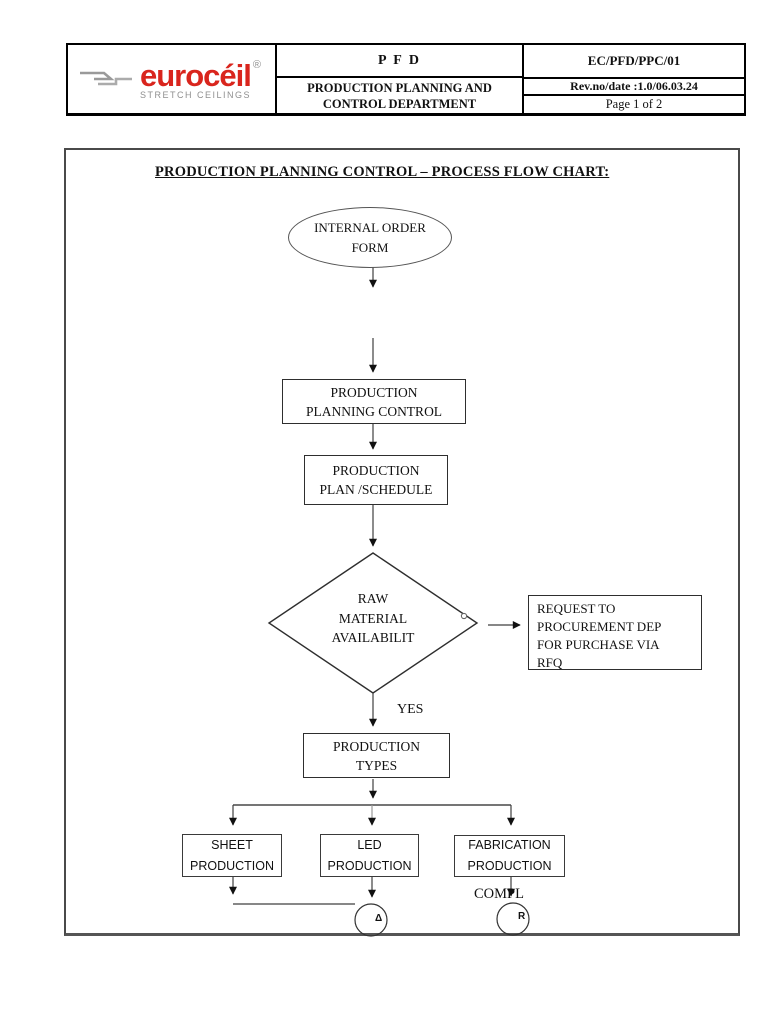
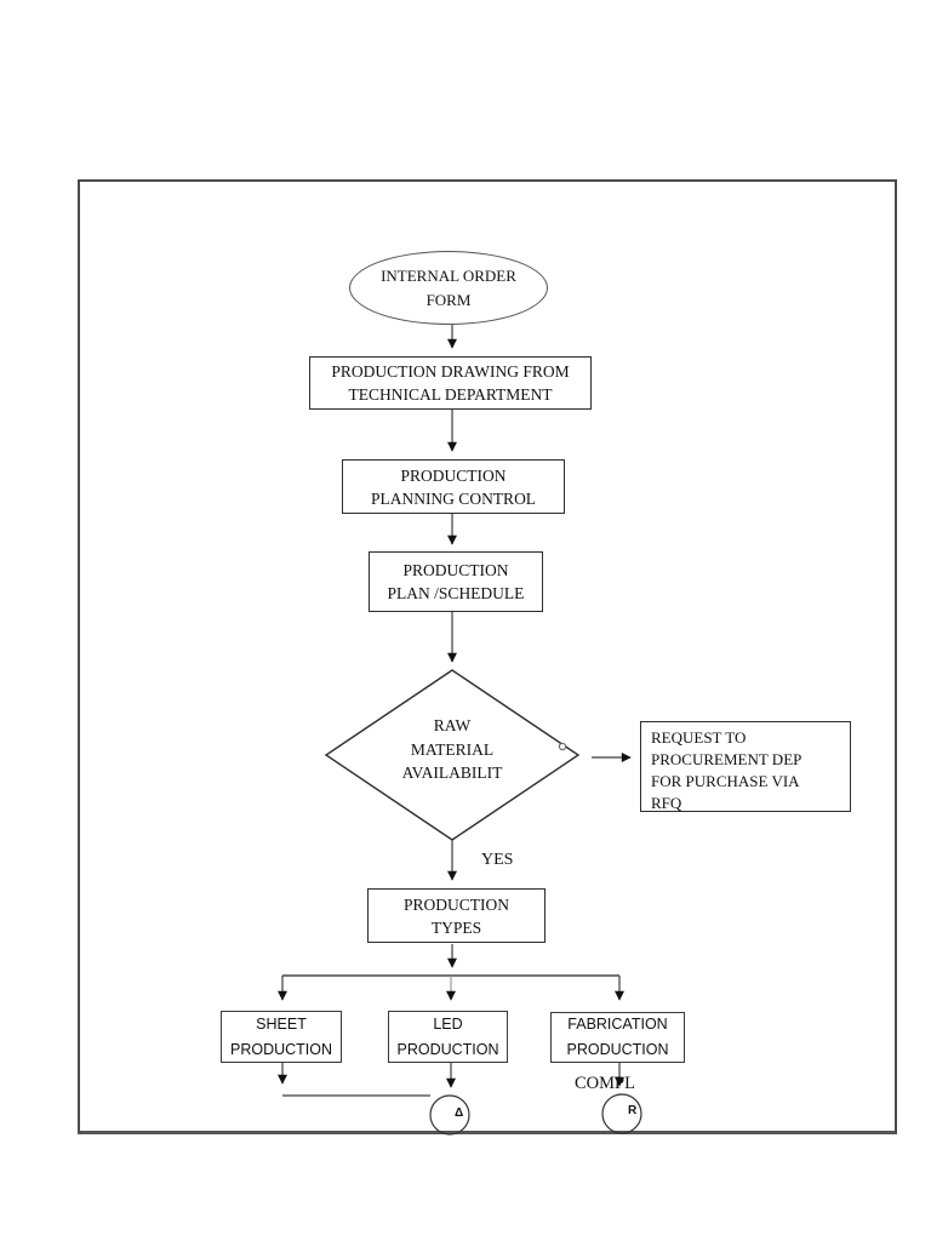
- eurocéil ®
- STRETCH CEILINGS
- P F D
- PRODUCTION PLANNING AND
- CONTROL DEPARTMENT
- EC/PFD/PPC/01
- Rev.no/date :1.0/06.03.24
- Page 1 of 2
- PRODUCTION PLANNING CONTROL – PROCESS FLOW CHART:
  INTERNAL ORDER
  FORM
+ PRODUCTION DRAWING FROM
+ TECHNICAL DEPARTMENT
  PRODUCTION
  PLANNING CONTROL
  PRODUCTION
  PLAN /SCHEDULE
  RAW
  MATERIAL
  AVAILABILIT
  REQUEST TO
  PROCUREMENT DEP
  FOR PURCHASE VIA
  RFQ
  PRODUCTION
  TYPES
  SHEET
  PRODUCTION
  LED
  PRODUCTION
  FABRICATION
  PRODUCTION
  YES
  COMPL
  Δ
  R
